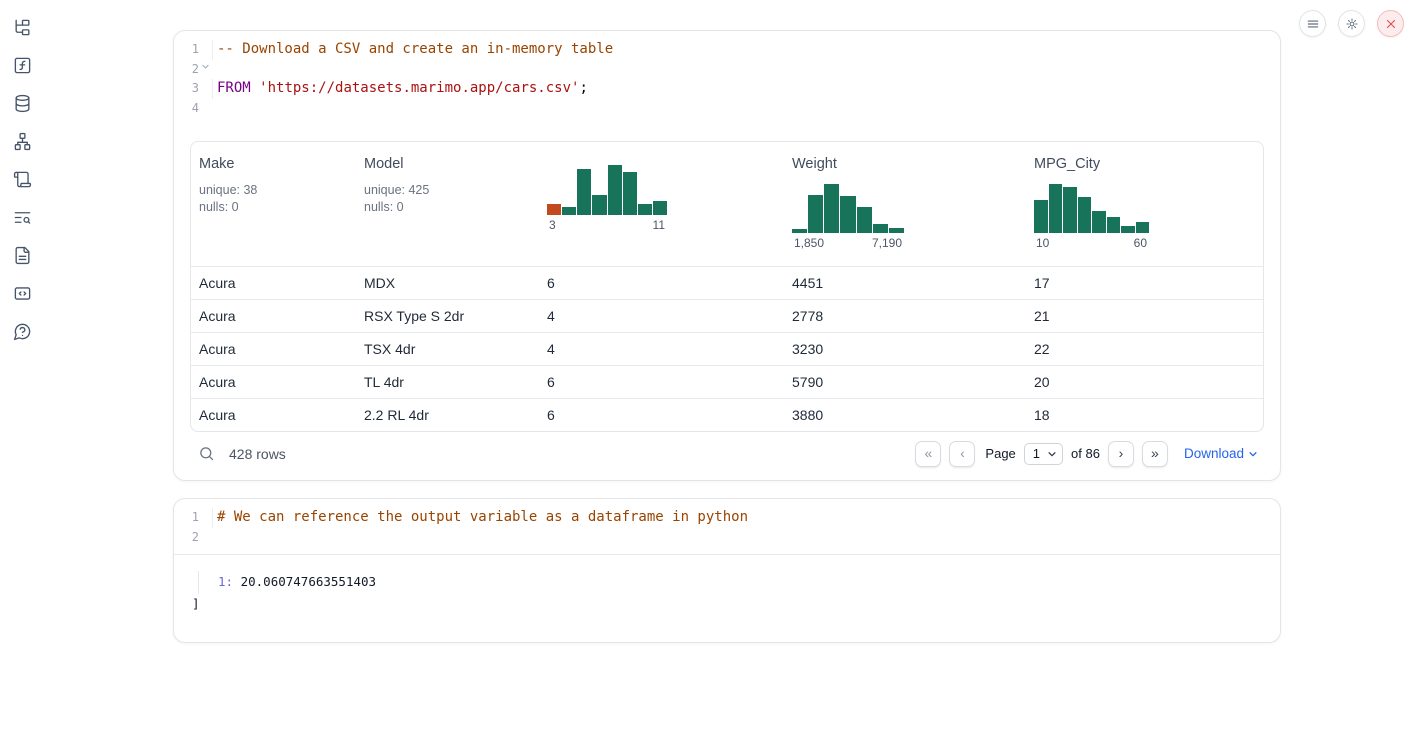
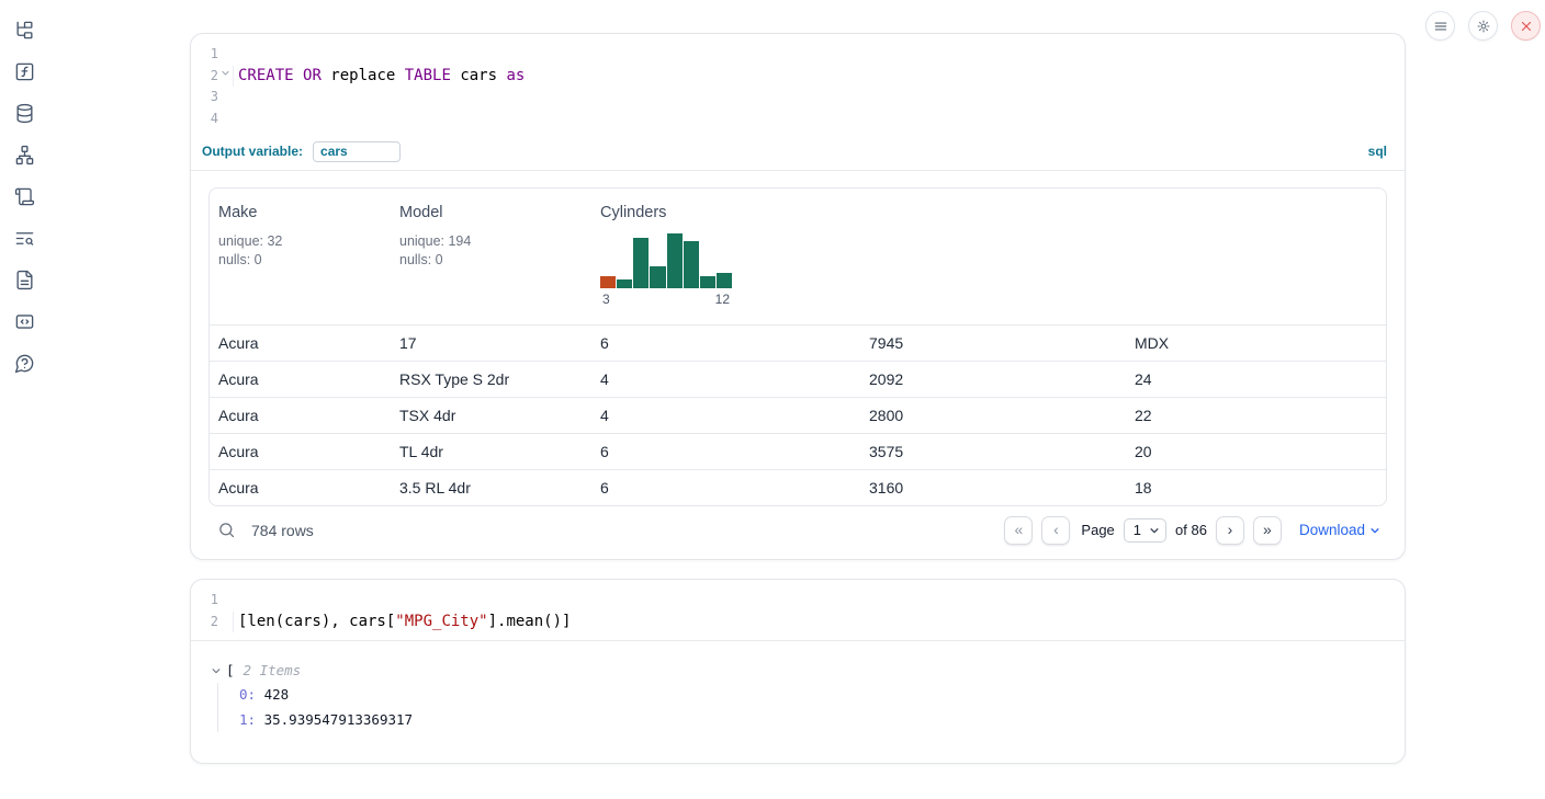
  1
- -- Download a CSV and create an in-memory table
  2
+ CREATE OR replace TABLE cars as
  3
- FROM 'https://datasets.marimo.app/cars.csv';
  4
+ Output variable:
+ cars
+ sql
  Make
- unique: 38
+ unique: 32
  nulls: 0
  Model
- unique: 425
+ unique: 194
  nulls: 0
+ Cylinders
  3
- 11
+ 12
- Weight
- 1,850
- 7,190
- MPG_City
- 10
- 60
  Acura
- MDX
+ 17
  6
- 4451
+ 7945
- 17
+ MDX
  Acura
  RSX Type S 2dr
  4
- 2778
+ 2092
- 21
+ 24
  Acura
  TSX 4dr
  4
- 3230
+ 2800
  22
  Acura
  TL 4dr
  6
- 5790
+ 3575
  20
  Acura
- 2.2 RL 4dr
+ 3.5 RL 4dr
  6
- 3880
+ 3160
  18
- 428 rows
+ 784 rows
  «
  ‹
  Page
  1
  of 86
  ›
  »
  Download
  1
- # We can reference the output variable as a dataframe in python
  2
+ [len(cars), cars["MPG_City"].mean()]
+ [
+ 2 Items
+ 0: 428
- 1: 20.060747663551403
+ 1: 35.939547913369317
- ]
